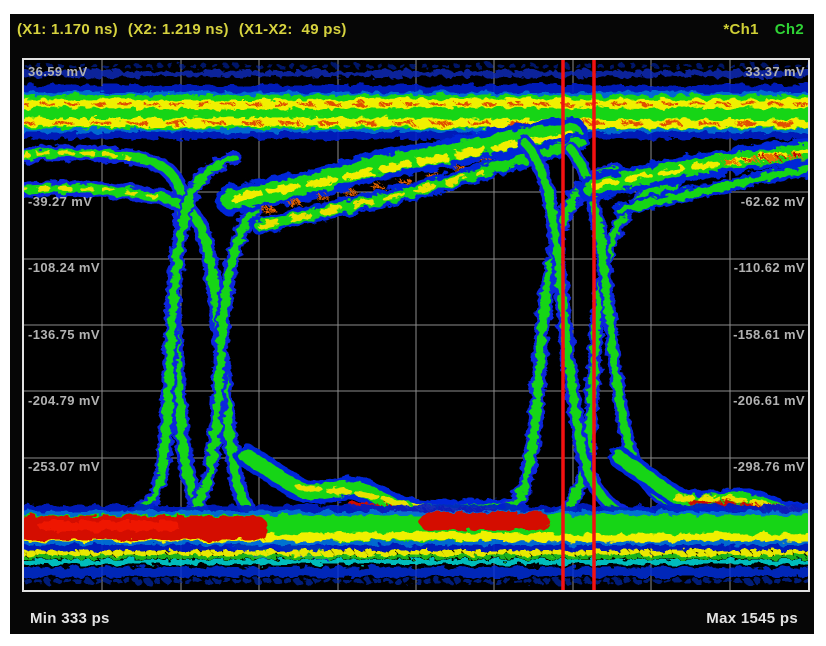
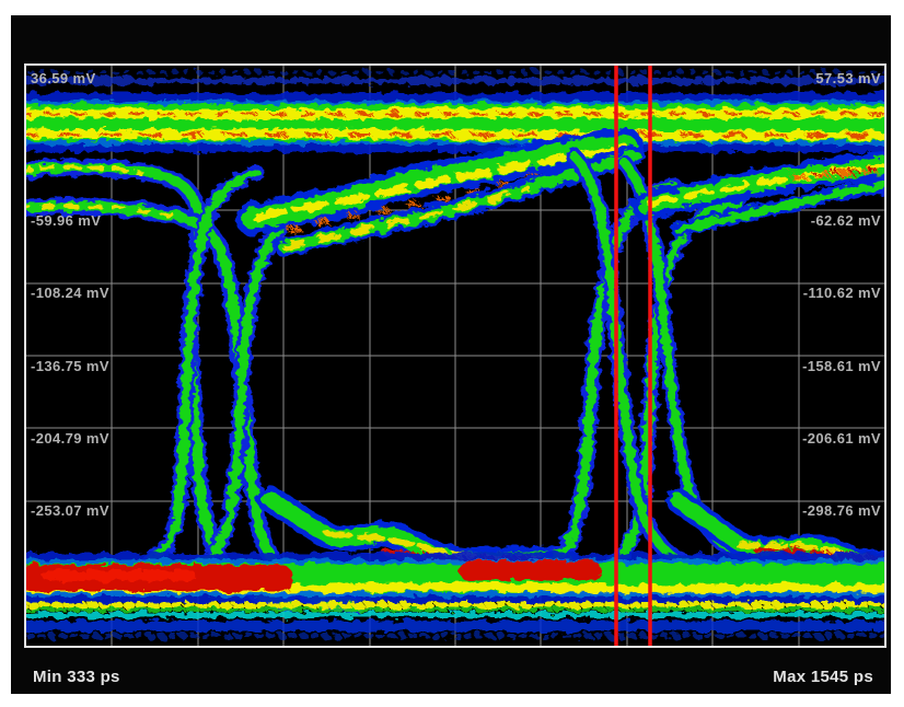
- (X1: 1.170 ns) (X2: 1.219 ns) (X1-X2: 49 ps)
- *Ch1 Ch2
  36.59 mV
- -39.27 mV
+ -59.96 mV
  -108.24 mV
  -136.75 mV
  -204.79 mV
  -253.07 mV
- 33.37 mV
+ 57.53 mV
  -62.62 mV
  -110.62 mV
  -158.61 mV
  -206.61 mV
  -298.76 mV
  Min 333 ps
  Max 1545 ps
